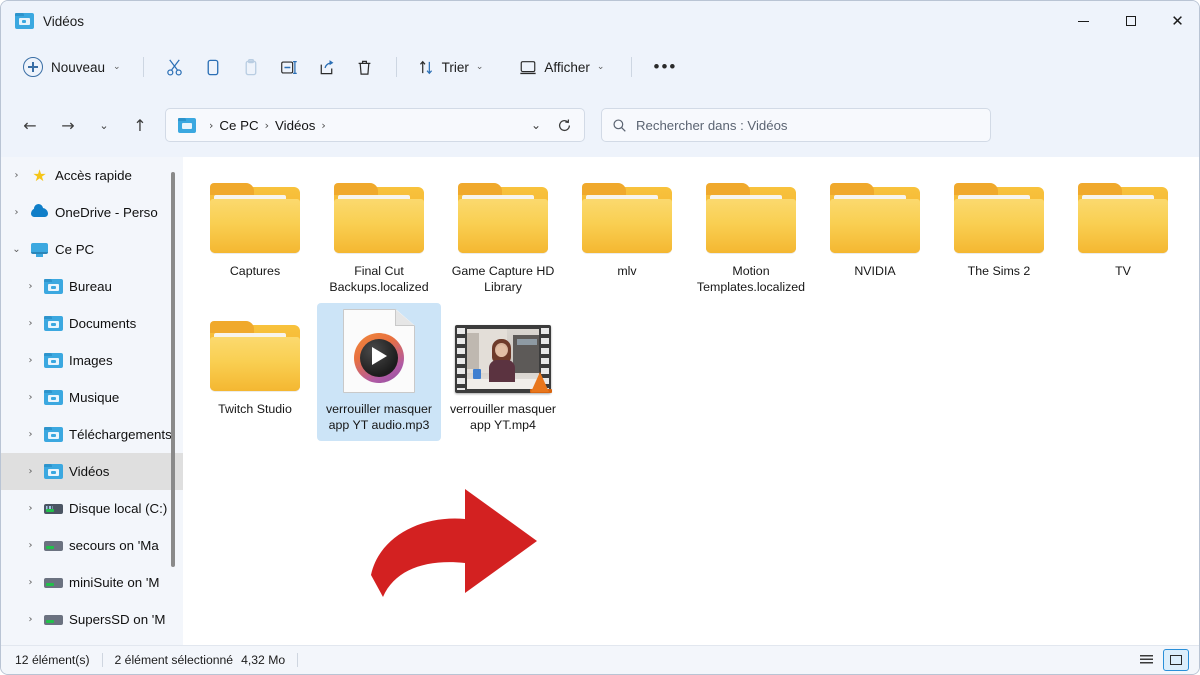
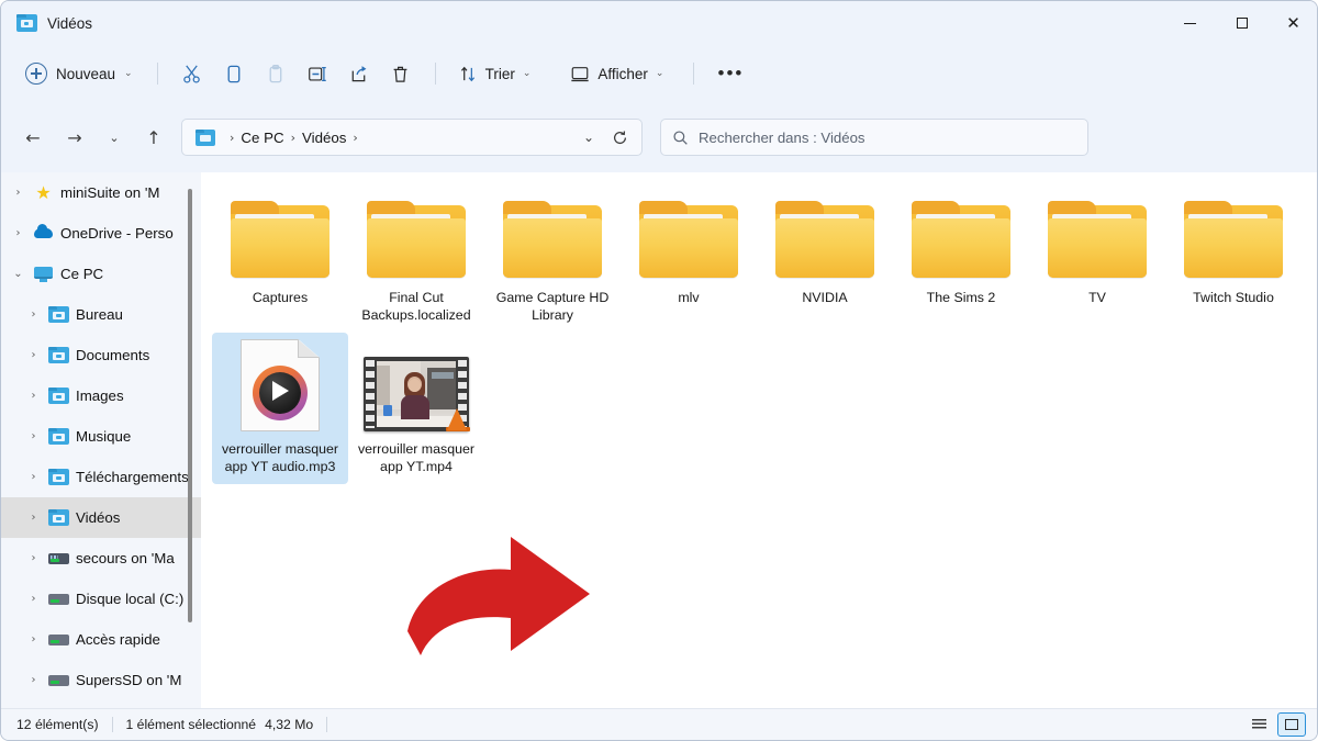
  Vidéos
  ✕
  Nouveau
  ⌄
  Trier
  ⌄
  Afficher
  ⌄
  •••
  ←
  →
  ⌄
  ↑
  ›
  Ce PC
  ›
  Vidéos
  ›
  ⌄
  Rechercher dans : Vidéos
  ›
  ★
- Accès rapide
+ miniSuite on 'M
  ›
  OneDrive - Perso
  ⌄
  Ce PC
  ›
  Bureau
  ›
  Documents
  ›
  Images
  ›
  Musique
  ›
  Téléchargements
  ›
  Vidéos
  ›
- Disque local (C:)
+ secours on 'Ma
  ›
- secours on 'Ma
+ Disque local (C:)
  ›
- miniSuite on 'M
+ Accès rapide
  ›
  SupersSD on 'M
  Captures
  Final Cut Backups.localized
  Game Capture HD Library
  mlv
- Motion Templates.localized
  NVIDIA
  The Sims 2
  TV
  Twitch Studio
  verrouiller masquer app YT audio.mp3
  verrouiller masquer app YT.mp4
  12 élément(s)
- 2 élément sélectionné
+ 1 élément sélectionné
  4,32 Mo
